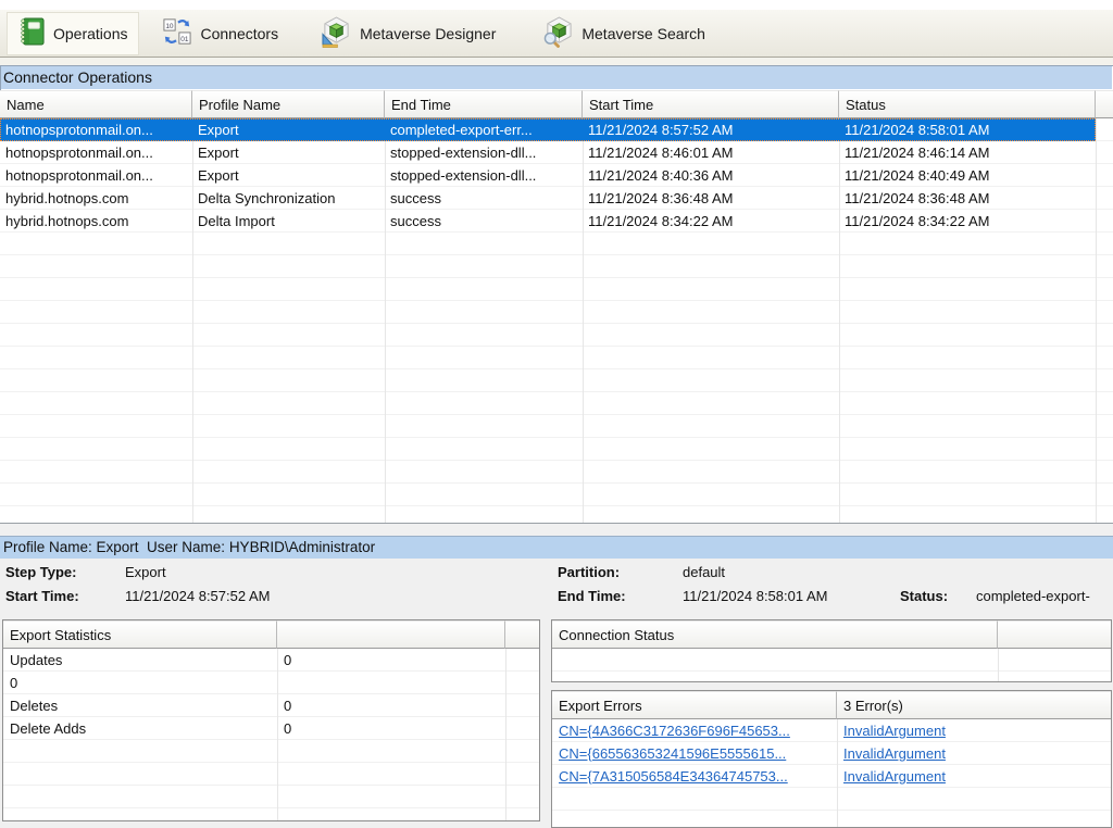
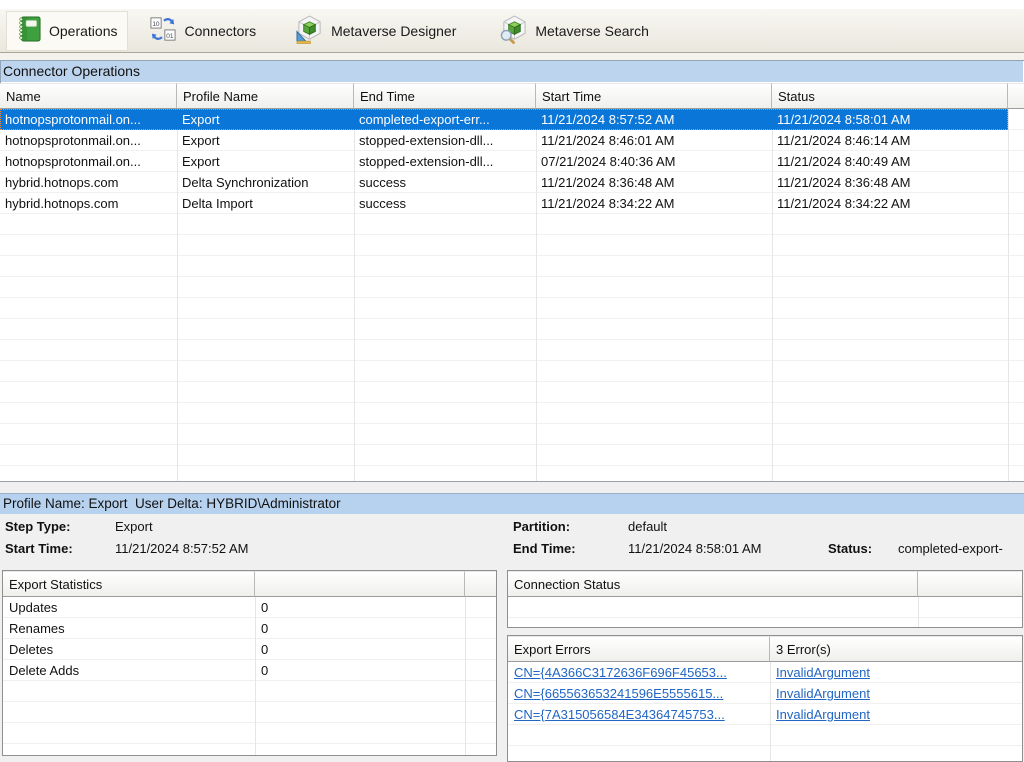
  Operations
  Connectors
  Metaverse Designer
  Metaverse Search
  Connector Operations
  Name
  Profile Name
  End Time
  Start Time
  Status
  hotnopsprotonmail.on...
  Export
  completed-export-err...
  11/21/2024 8:57:52 AM
  11/21/2024 8:58:01 AM
  hotnopsprotonmail.on...
  Export
  stopped-extension-dll...
  11/21/2024 8:46:01 AM
  11/21/2024 8:46:14 AM
  hotnopsprotonmail.on...
  Export
  stopped-extension-dll...
- 11/21/2024 8:40:36 AM
+ 07/21/2024 8:40:36 AM
  11/21/2024 8:40:49 AM
  hybrid.hotnops.com
  Delta Synchronization
  success
  11/21/2024 8:36:48 AM
  11/21/2024 8:36:48 AM
  hybrid.hotnops.com
  Delta Import
  success
  11/21/2024 8:34:22 AM
  11/21/2024 8:34:22 AM
- Profile Name: Export User Name: HYBRID\Administrator
+ Profile Name: Export User Delta: HYBRID\Administrator
  Step Type:
  Export
  Partition:
  default
  Start Time:
  11/21/2024 8:57:52 AM
  End Time:
  11/21/2024 8:58:01 AM
  Status:
  completed-export-
  Export Statistics
  Updates
  0
+ Renames
  0
  Deletes
  0
  Delete Adds
  0
  Connection Status
  Export Errors
  3 Error(s)
  CN={4A366C3172636F696F45653...
  InvalidArgument
  CN={665563653241596E5555615...
  InvalidArgument
  CN={7A315056584E34364745753...
  InvalidArgument
